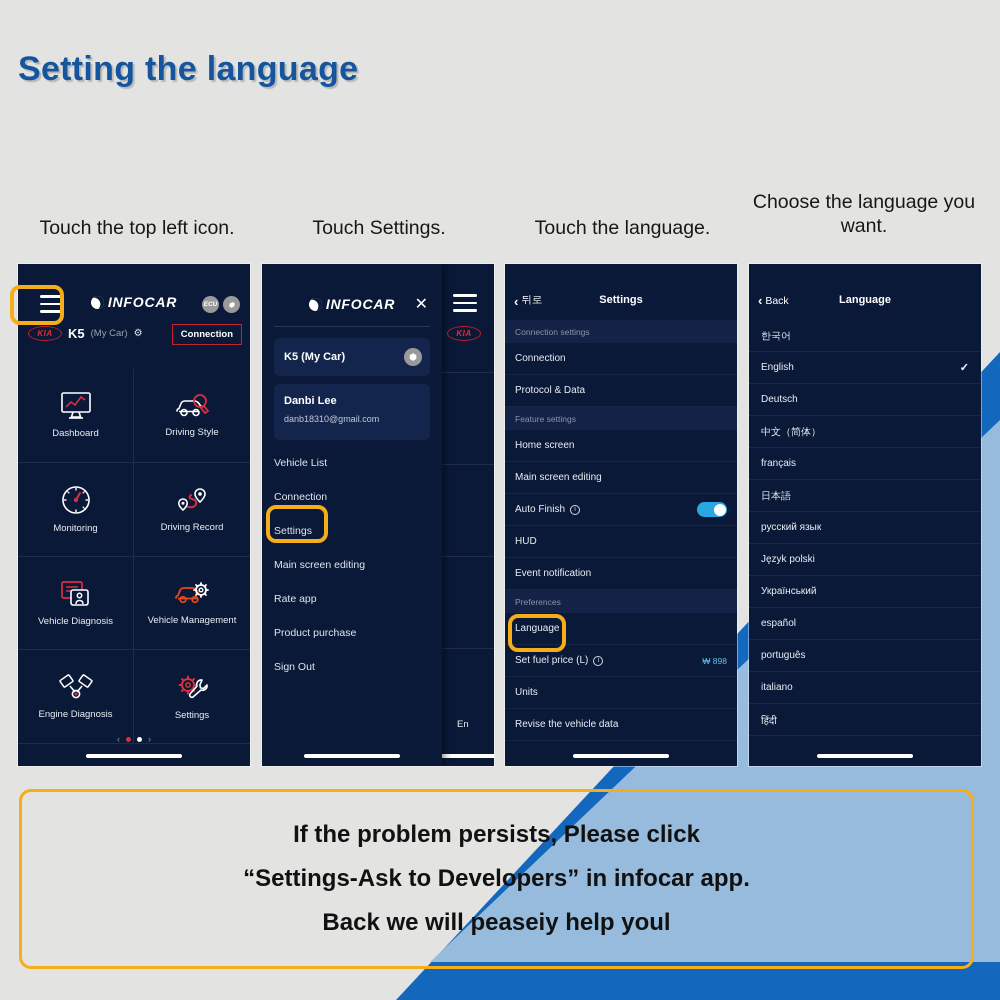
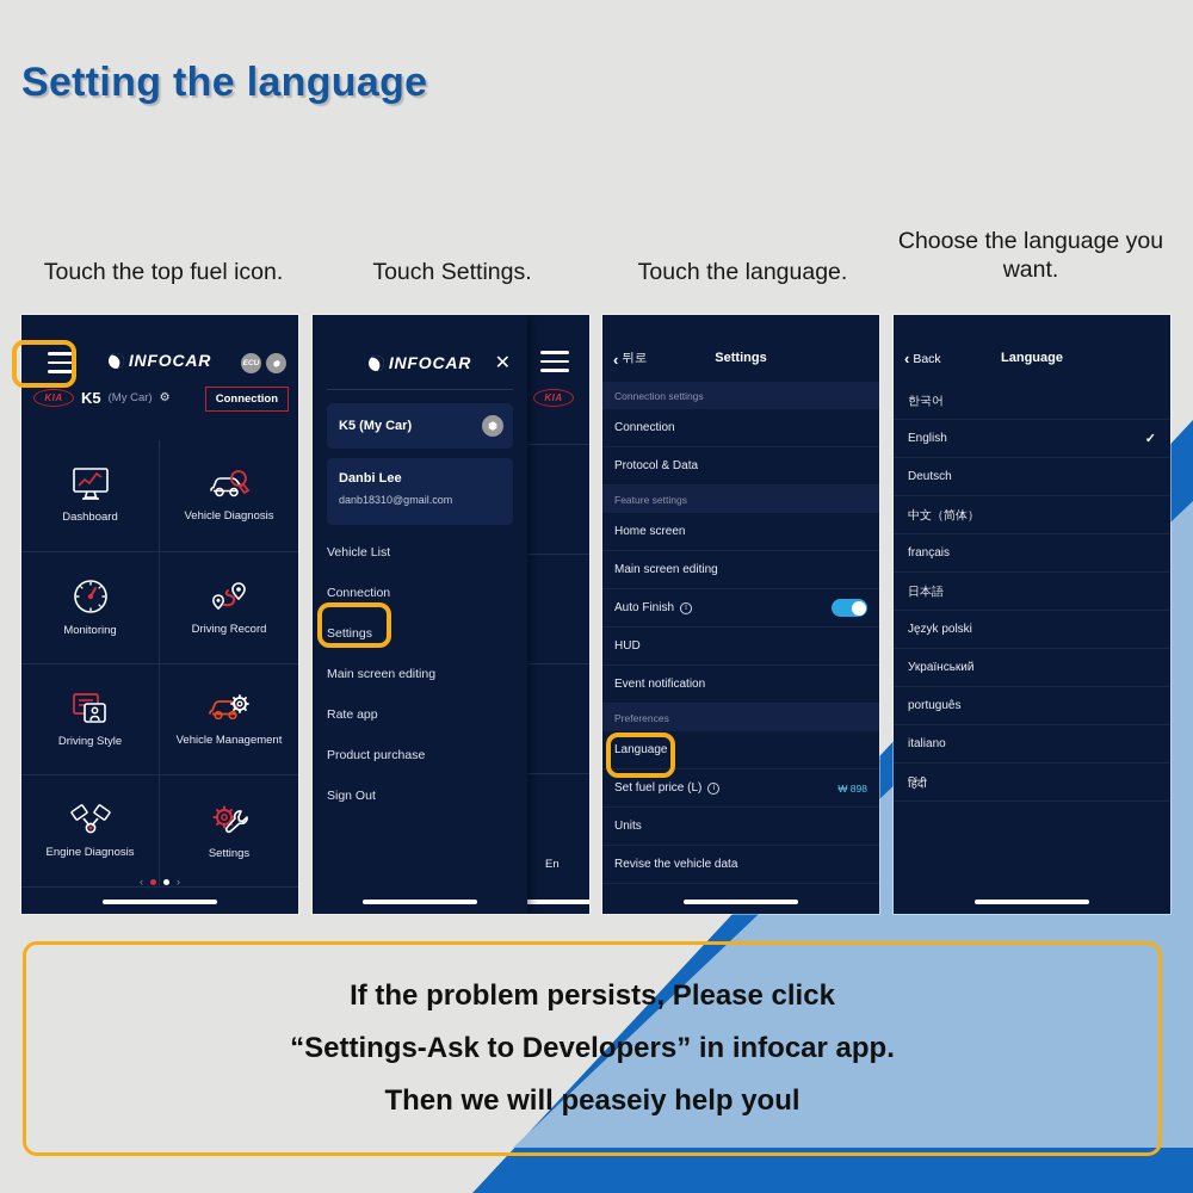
  Setting the language
- Touch the top left icon.
+ Touch the top fuel icon.
  Touch Settings.
  Touch the language.
  Choose the language you want.
  INFOCAR
  KIA
  K5
  (My Car)
  ⚙
  Connection
  Dashboard
- Driving Style
+ Vehicle Diagnosis
  Monitoring
  Driving Record
- Vehicle Diagnosis
+ Driving Style
  Vehicle Management
  Engine Diagnosis
  Settings
  ‹
  ›
  KIA
  En
  INFOCAR
  ✕
  K5 (My Car)
  ⬢
  Danbi Lee
  danb18310@gmail.com
  Vehicle List
  Connection
  Settings
  Main screen editing
  Rate app
  Product purchase
  Sign Out
  ‹
  뒤로
  Settings
  Connection settings
  Connection
  Protocol & Data
  Feature settings
  Home screen
  Main screen editing
  Auto Finish
  HUD
  Event notification
  Preferences
  Language
  Set fuel price (L)
  ₩ 898
  Units
  Revise the vehicle data
  ‹
  Back
  Language
  한국어
  English
  ✓
  Deutsch
  中文（简体）
  français
  日本語
- русский язык
  Język polski
  Український
- español
  português
  italiano
  हिंदी
  If the problem persists, Please click
  “Settings-Ask to Developers” in infocar app.
- Back we will peaseiy help youl
+ Then we will peaseiy help youl
